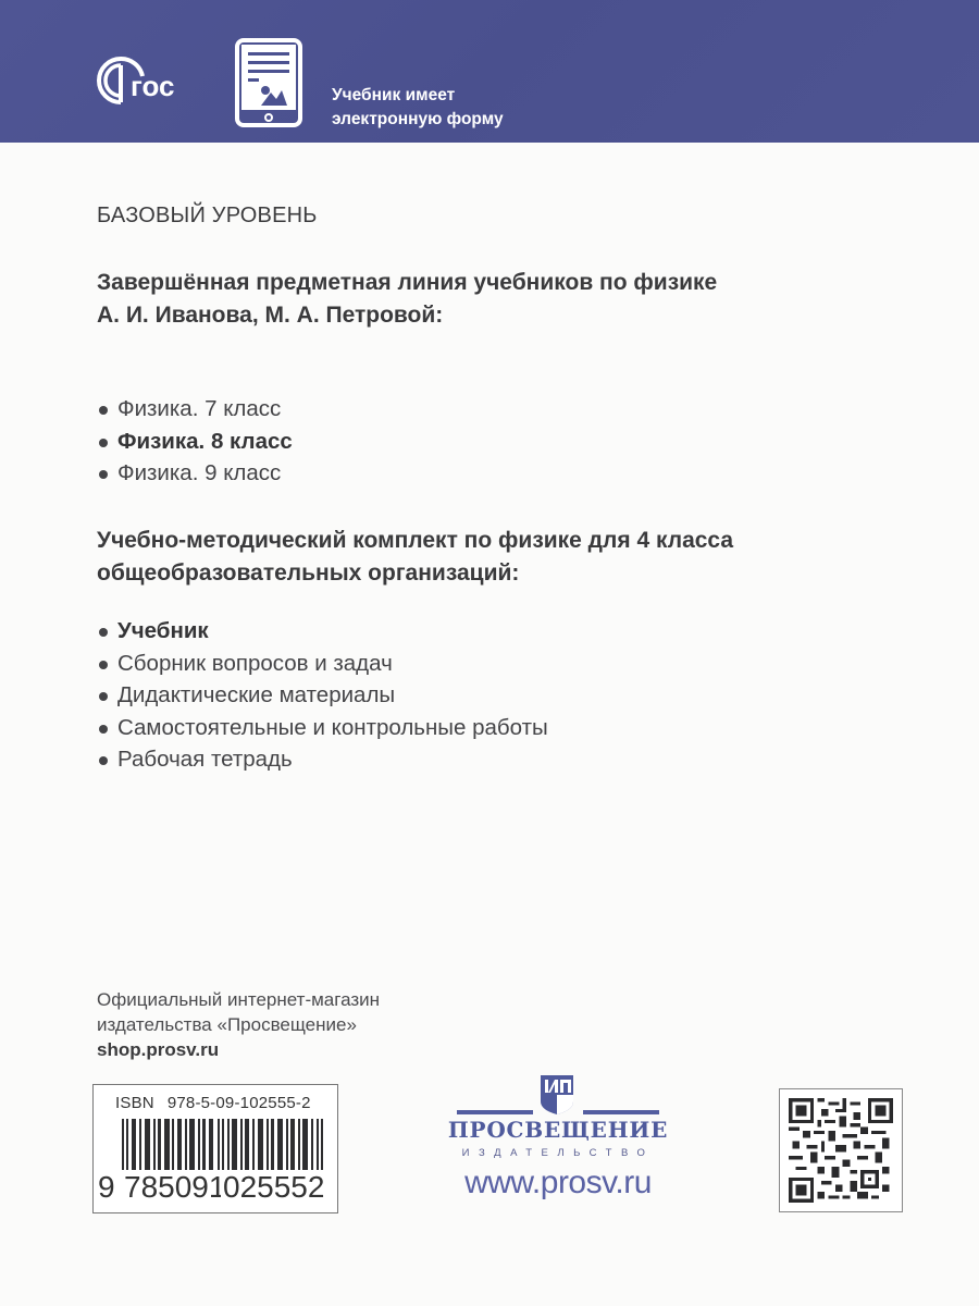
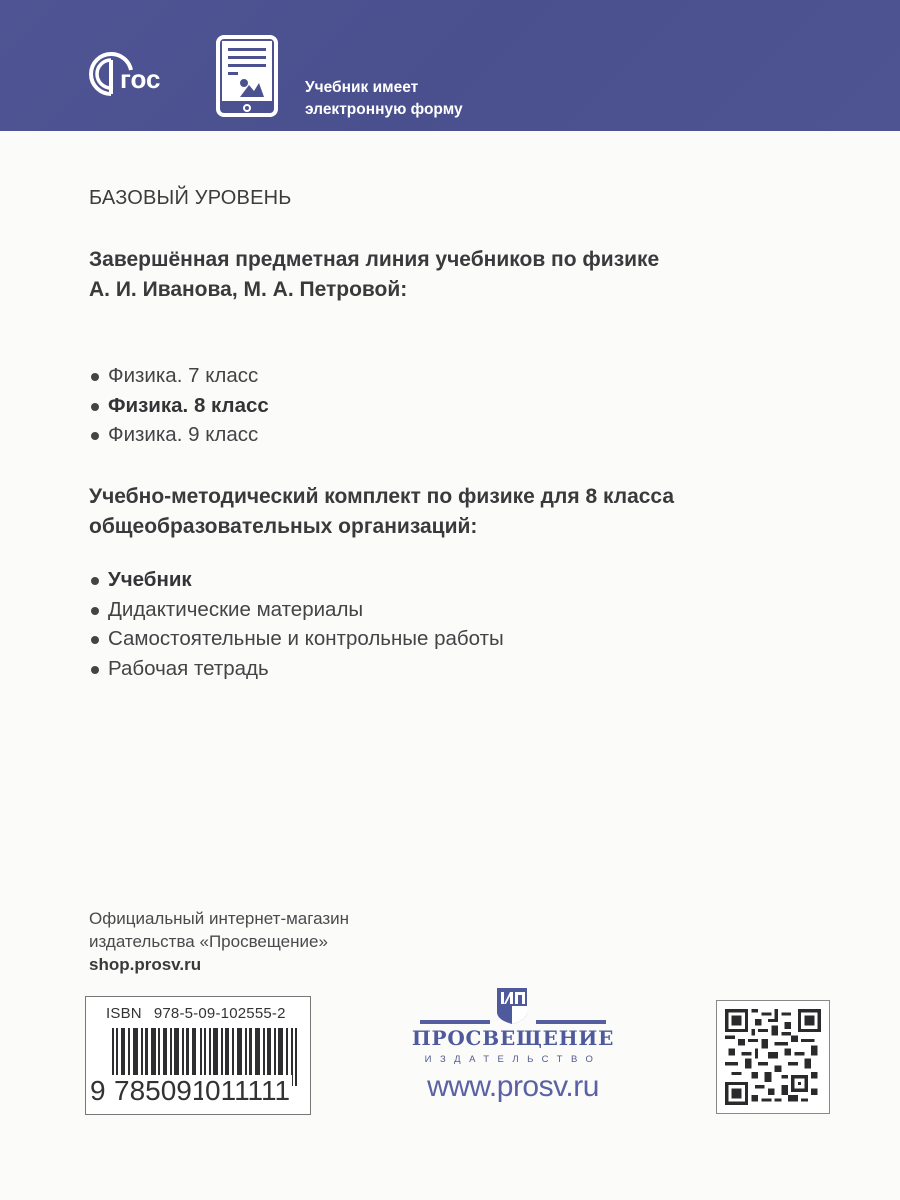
  гос
  Учебник имеет
  электронную форму
  БАЗОВЫЙ УРОВЕНЬ
  Завершённая предметная линия учебников по физике
  А. И. Иванова, М. А. Петровой:
  Физика. 7 класс
  Физика. 8 класс
  Физика. 9 класс
- Учебно-методический комплект по физике для 4 класса
+ Учебно-методический комплект по физике для 8 класса
  общеобразовательных организаций:
  Учебник
- Сборник вопросов и задач
  Дидактические материалы
  Самостоятельные и контрольные работы
  Рабочая тетрадь
  Официальный интернет-магазин
  издательства «Просвещение»
  shop.prosv.ru
  ISBN 978-5-09-102555-2
  9
  785091
- 025552
+ 011111
  ПРОСВЕЩЕНИЕ
  ИЗДАТЕЛЬСТВО
  www.prosv.ru
